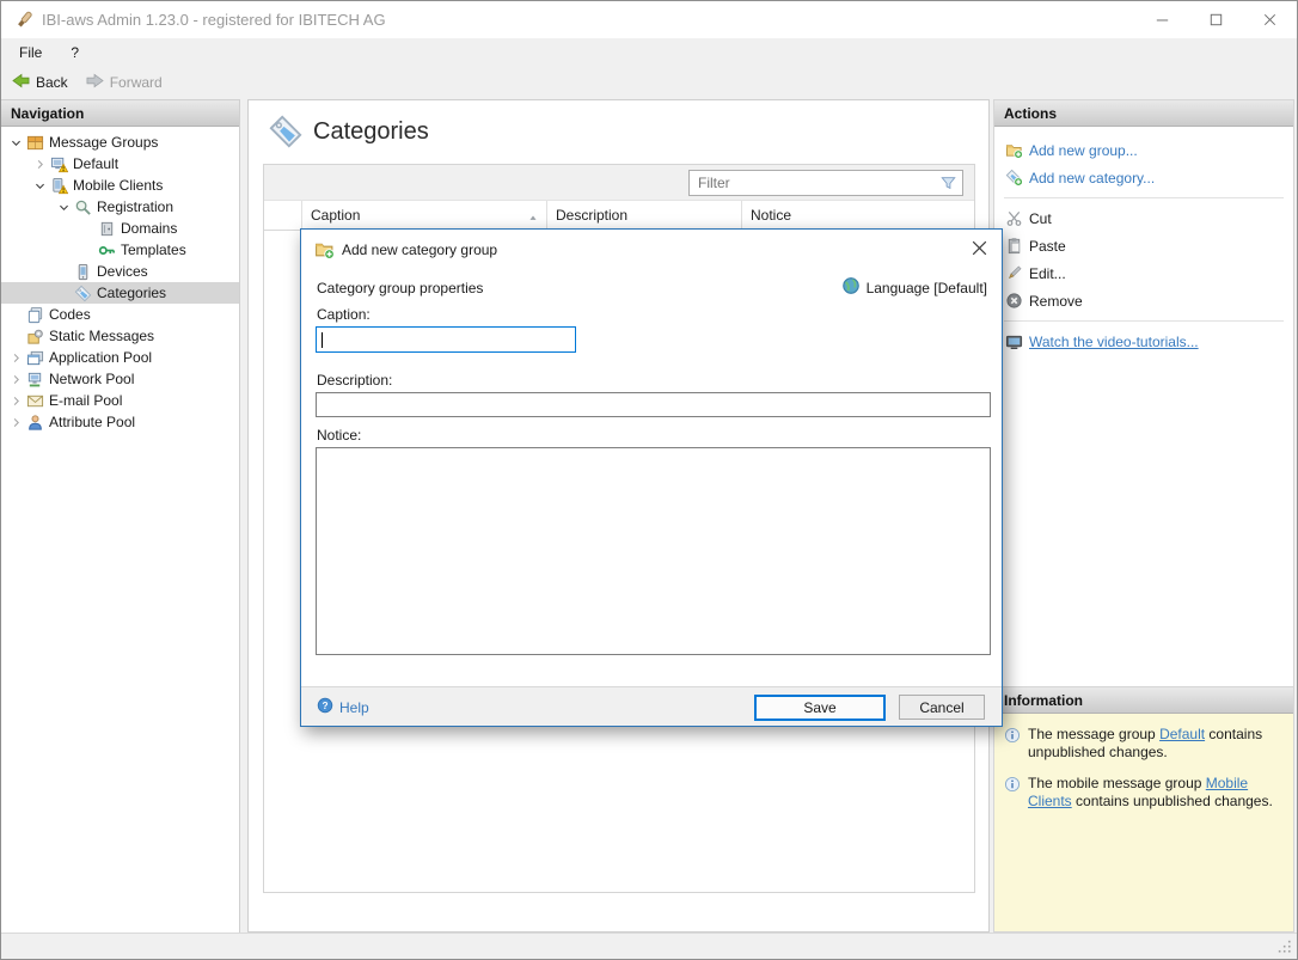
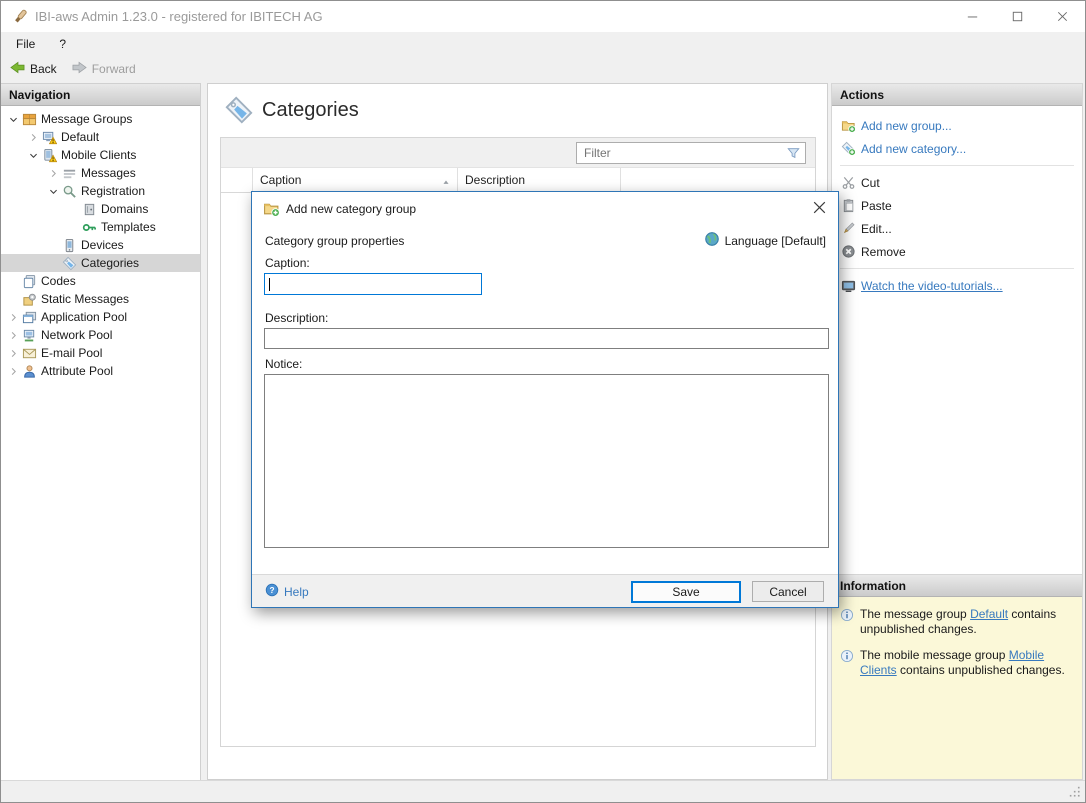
  IBI-aws Admin 1.23.0 - registered for IBITECH AG
  File
  ?
  Back
  Forward
  Navigation
  Message Groups
  Default
  Mobile Clients
+ Messages
  Registration
  Domains
  Templates
  Devices
  Categories
  Codes
  Static Messages
  Application Pool
  Network Pool
  E-mail Pool
  Attribute Pool
  Categories
  Filter
  Caption
  Description
- Notice
  Actions
  Add new group...
  Add new category...
  Cut
  Paste
  Edit...
  Remove
  Watch the video-tutorials...
  Information
  The message group Default contains unpublished changes.
  The mobile message group Mobile Clients contains unpublished changes.
  Add new category group
  Category group properties
  Language [Default]
  Caption:
  Description:
  Notice:
  ?
  Help
  Save
  Cancel
